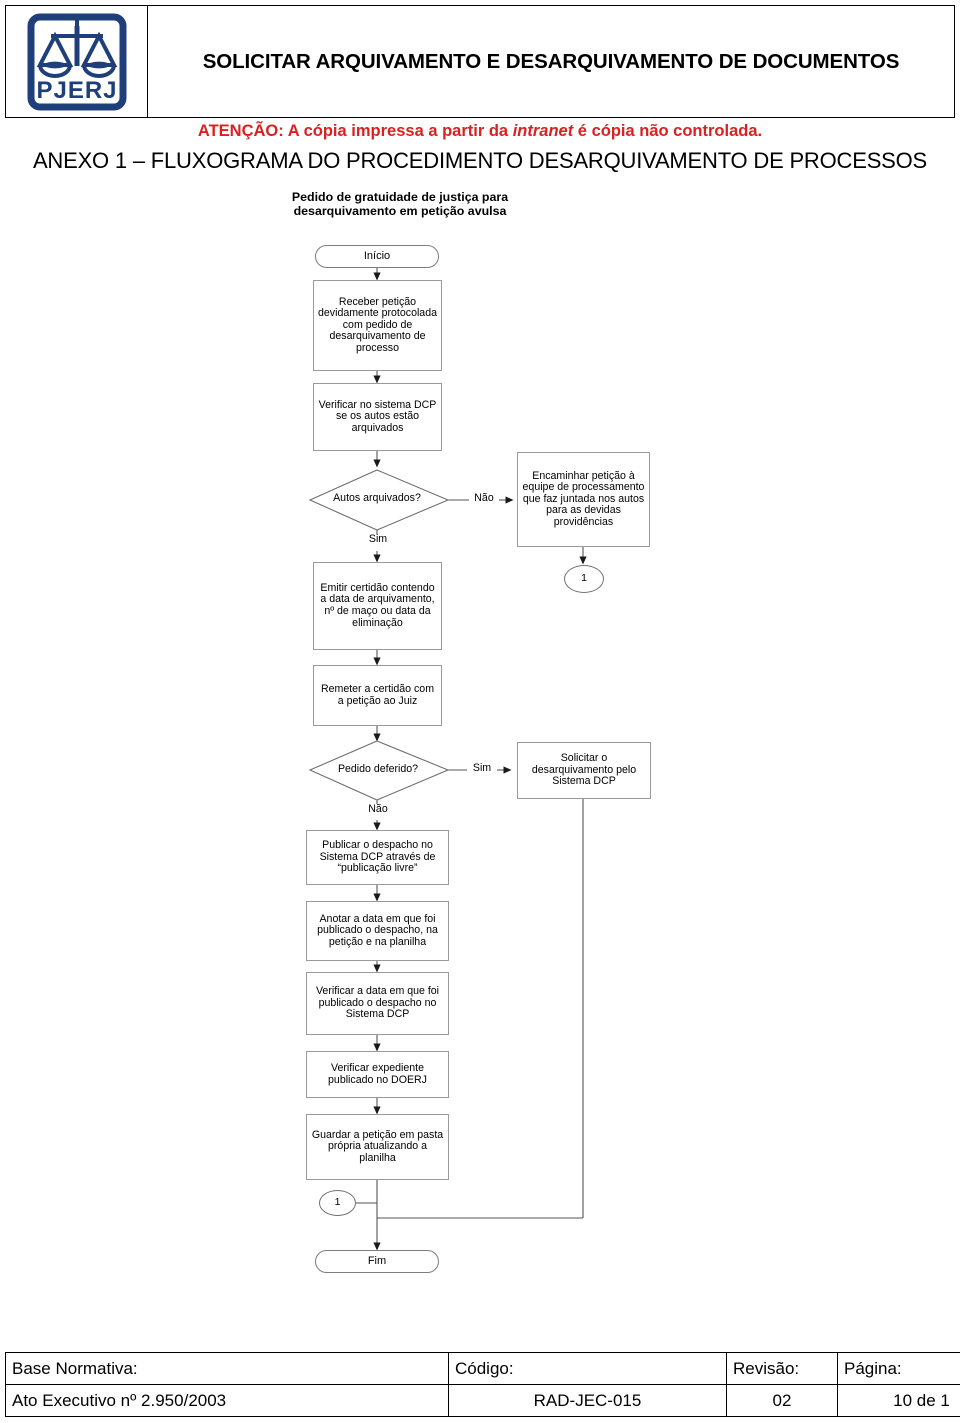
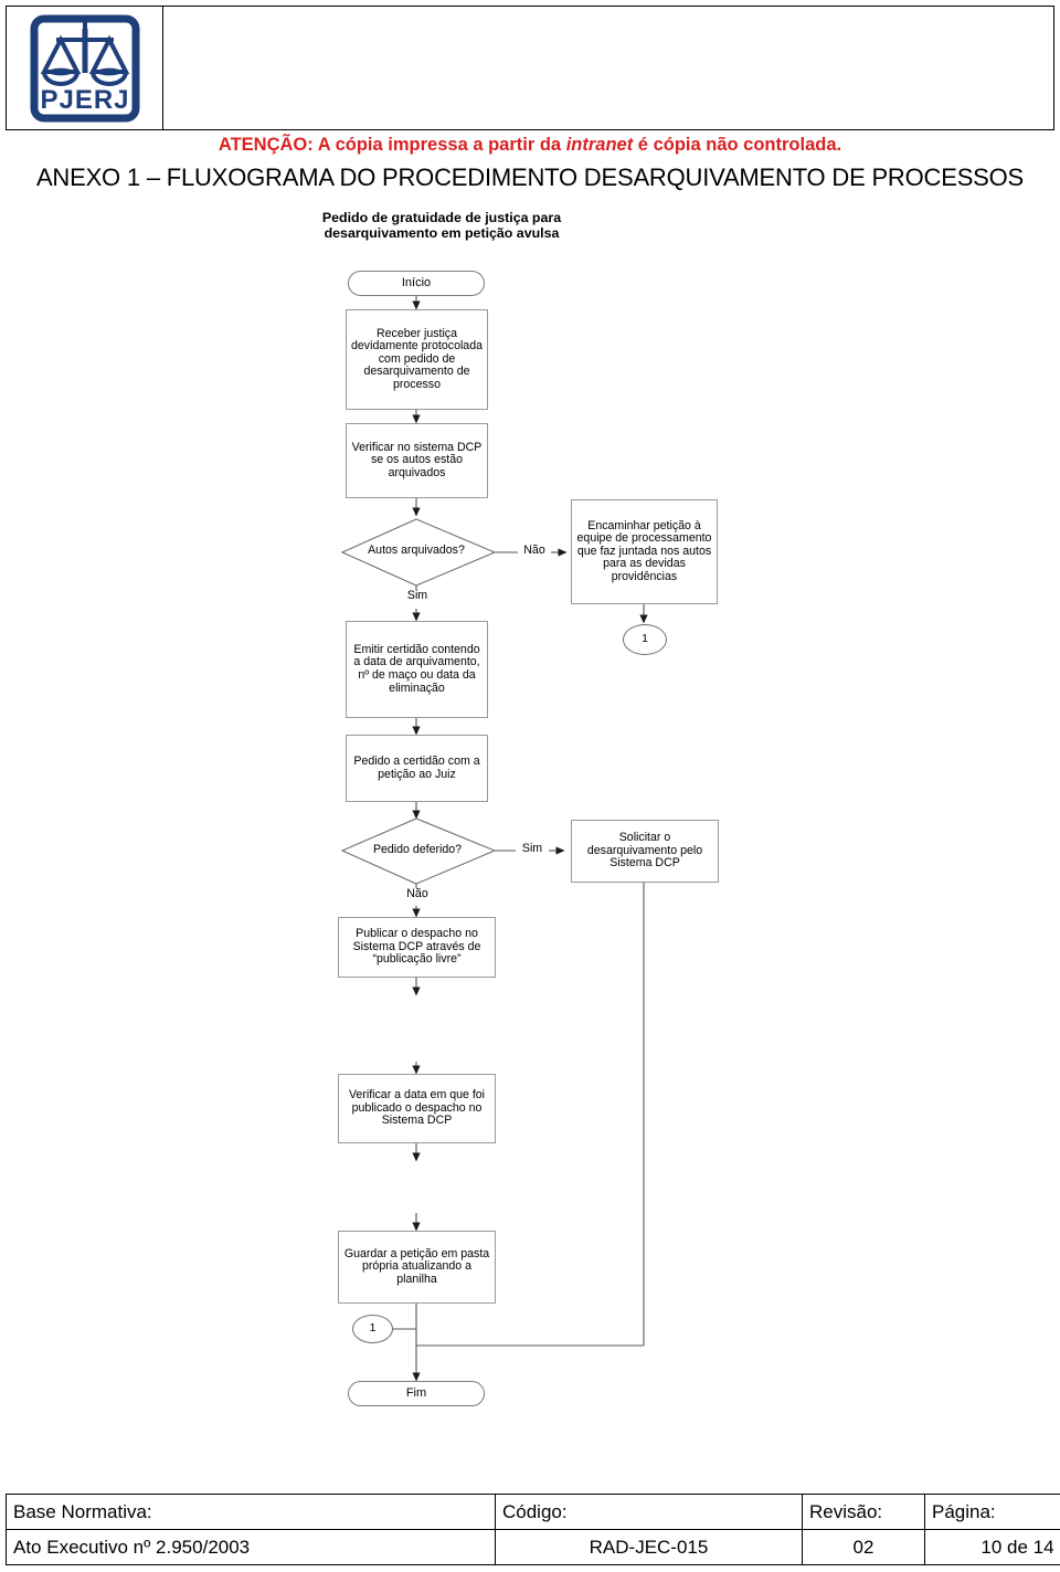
  PJERJ
- SOLICITAR ARQUIVAMENTO E DESARQUIVAMENTO DE DOCUMENTOS
  ATENÇÃO: A cópia impressa a partir da intranet é cópia não controlada.
  ANEXO 1 – FLUXOGRAMA DO PROCEDIMENTO DESARQUIVAMENTO DE PROCESSOS
  Pedido de gratuidade de justiça para desarquivamento em petição avulsa
  Início
- Receber petição devidamente protocolada com pedido de desarquivamento de processo
+ Receber justiça devidamente protocolada com pedido de desarquivamento de processo
  Verificar no sistema DCP se os autos estão arquivados
  Autos arquivados?
  Emitir certidão contendo a data de arquivamento, nº de maço ou data da eliminação
- Remeter a certidão com a petição ao Juiz
+ Pedido a certidão com a petição ao Juiz
  Pedido deferido?
  Publicar o despacho no Sistema DCP através de “publicação livre”
- Anotar a data em que foi publicado o despacho, na petição e na planilha
  Verificar a data em que foi publicado o despacho no Sistema DCP
- Verificar expediente publicado no DOERJ
  Guardar a petição em pasta própria atualizando a planilha
  1
  Fim
  Encaminhar petição à equipe de processamento que faz juntada nos autos para as devidas providências
  1
  Solicitar o desarquivamento pelo Sistema DCP
  Não
  Sim
  Sim
  Não
  Base Normativa:	Código:	Revisão:	Página:
- Ato Executivo nº 2.950/2003	RAD-JEC-015	02	10 de 1
+ Ato Executivo nº 2.950/2003	RAD-JEC-015	02	10 de 14
